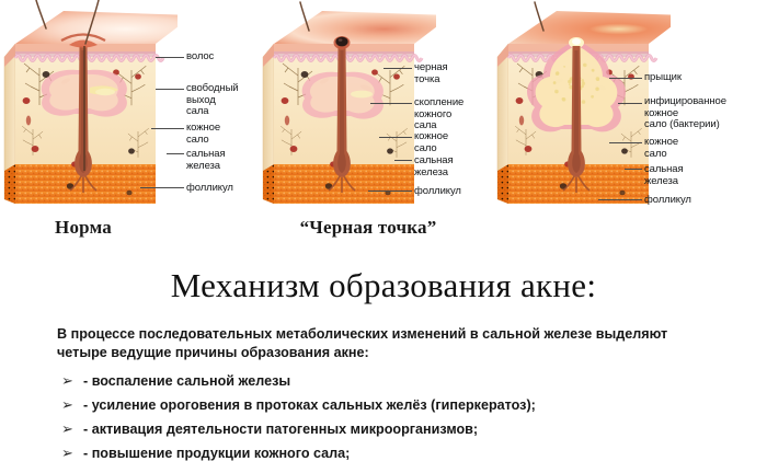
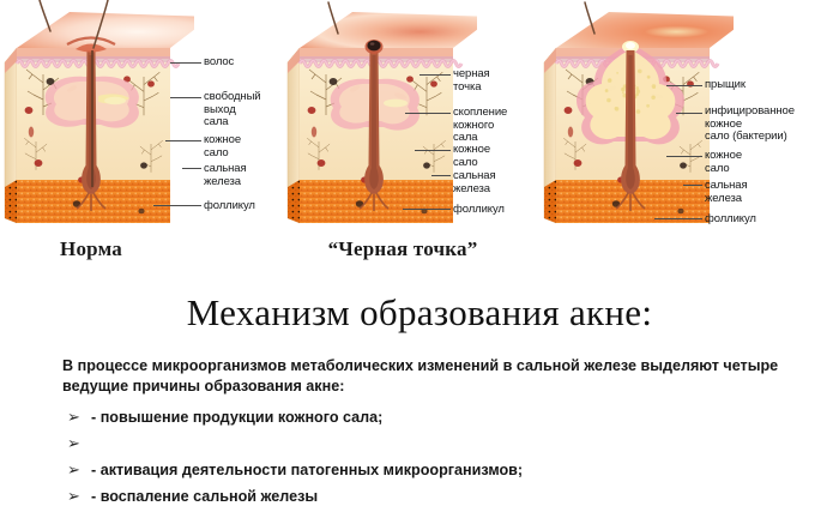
  волос
  свободный
  выход
  сала
  кожное
  сало
  сальная
  железа
  фолликул
  Норма
  черная
  точка
  скопление
  кожного
  сала
  кожное
  сало
  сальная
  железа
  фолликул
  “Черная точка”
  прыщик
  инфицированное
  кожное
  сало (бактерии)
  кожное
  сало
  сальная
  железа
  фолликул
  Механизм образования акне:
- В процессе последовательных метаболических изменений в сальной железе выделяют четыре ведущие причины образования акне:
+ В процессе микроорганизмов метаболических изменений в сальной железе выделяют четыре ведущие причины образования акне:
  ➢
- - воспаление сальной железы
+ - повышение продукции кожного сала;
  ➢
- - усиление ороговения в протоках сальных желёз (гиперкератоз);
  ➢
  - активация деятельности патогенных микроорганизмов;
  ➢
- - повышение продукции кожного сала;
+ - воспаление сальной железы
